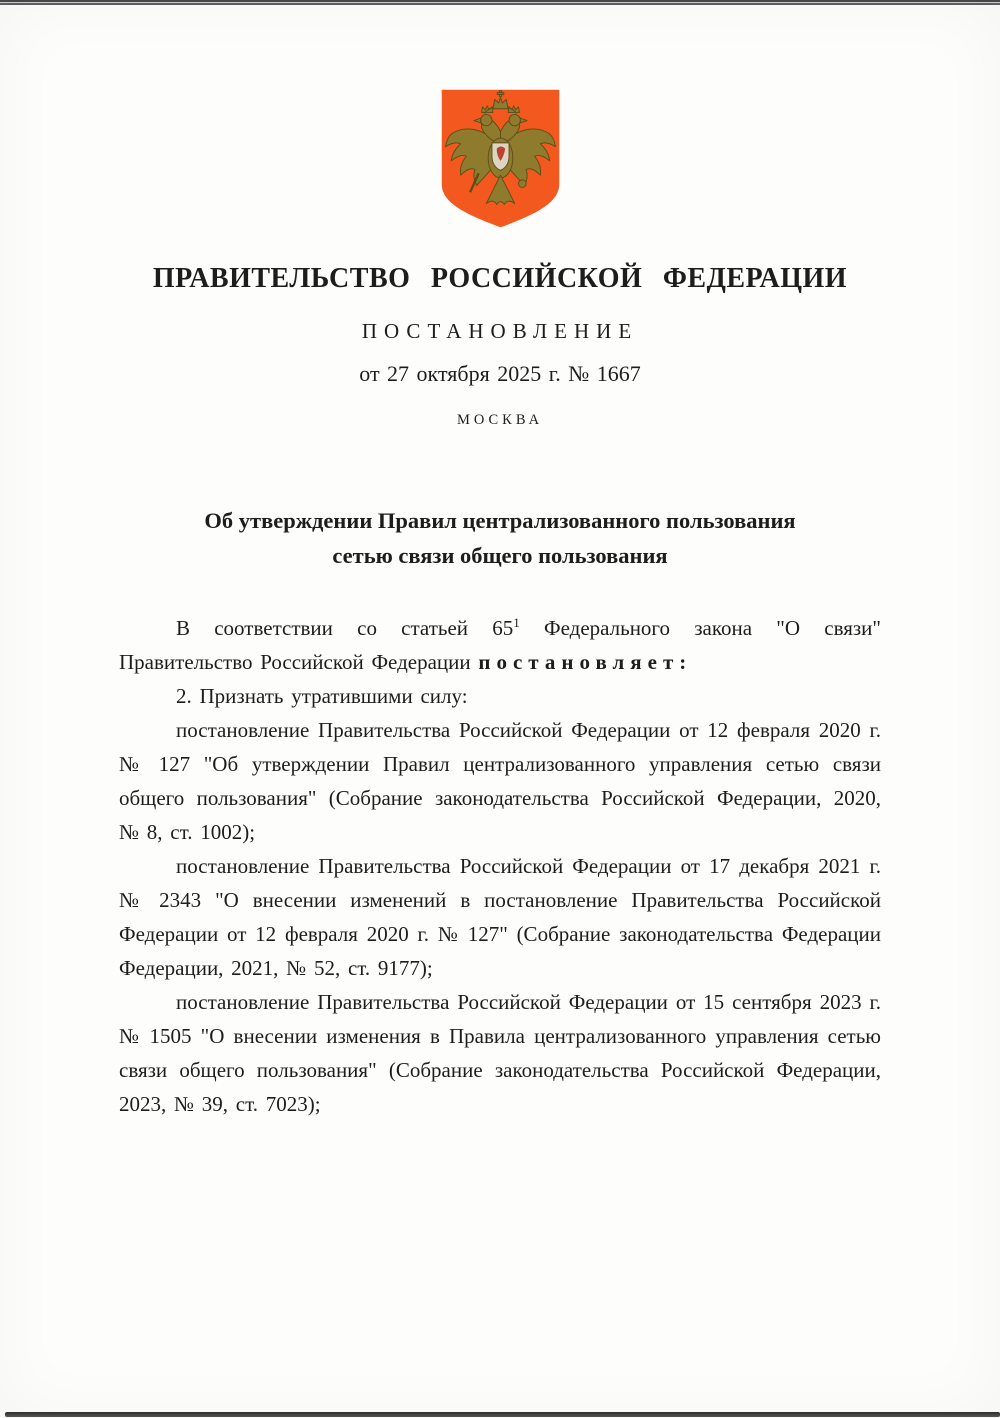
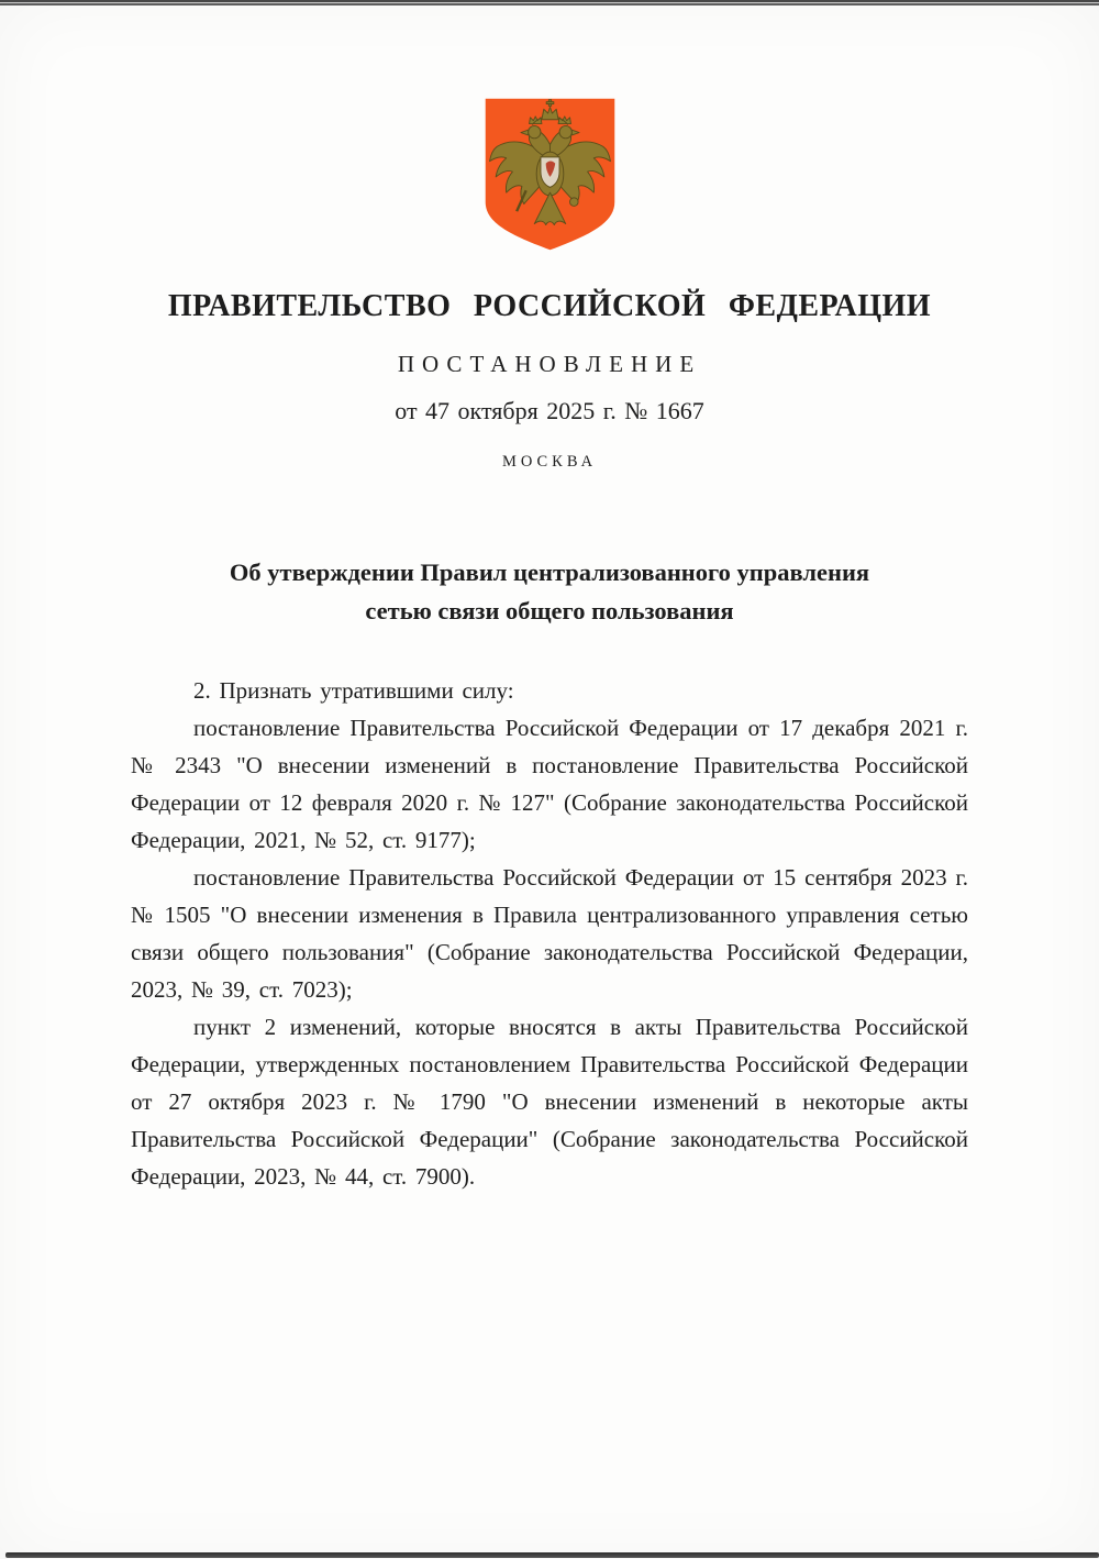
  ПРАВИТЕЛЬСТВО РОССИЙСКОЙ ФЕДЕРАЦИИ
  ПОСТАНОВЛЕНИЕ
- от 27 октября 2025 г. № 1667
+ от 47 октября 2025 г. № 1667
  МОСКВА
- Об утверждении Правил централизованного пользования
+ Об утверждении Правил централизованного управления
  сетью связи общего пользования
- В соответствии со статьей 651 Федерального закона "О связи" Правительство Российской Федерации постановляет:
  2. Признать утратившими силу:
- постановление Правительства Российской Федерации от 12 февраля 2020 г. № 127 "Об утверждении Правил централизованного управления сетью связи общего пользования" (Собрание законодательства Российской Федерации, 2020, № 8, ст. 1002);
- постановление Правительства Российской Федерации от 17 декабря 2021 г. № 2343 "О внесении изменений в постановление Правительства Российской Федерации от 12 февраля 2020 г. № 127" (Собрание законодательства Федерации Федерации, 2021, № 52, ст. 9177);
+ постановление Правительства Российской Федерации от 17 декабря 2021 г. № 2343 "О внесении изменений в постановление Правительства Российской Федерации от 12 февраля 2020 г. № 127" (Собрание законодательства Российской Федерации, 2021, № 52, ст. 9177);
  постановление Правительства Российской Федерации от 15 сентября 2023 г. № 1505 "О внесении изменения в Правила централизованного управления сетью связи общего пользования" (Собрание законодательства Российской Федерации, 2023, № 39, ст. 7023);
+ пункт 2 изменений, которые вносятся в акты Правительства Российской Федерации, утвержденных постановлением Правительства Российской Федерации от 27 октября 2023 г. № 1790 "О внесении изменений в некоторые акты Правительства Российской Федерации" (Собрание законодательства Российской Федерации, 2023, № 44, ст. 7900).
